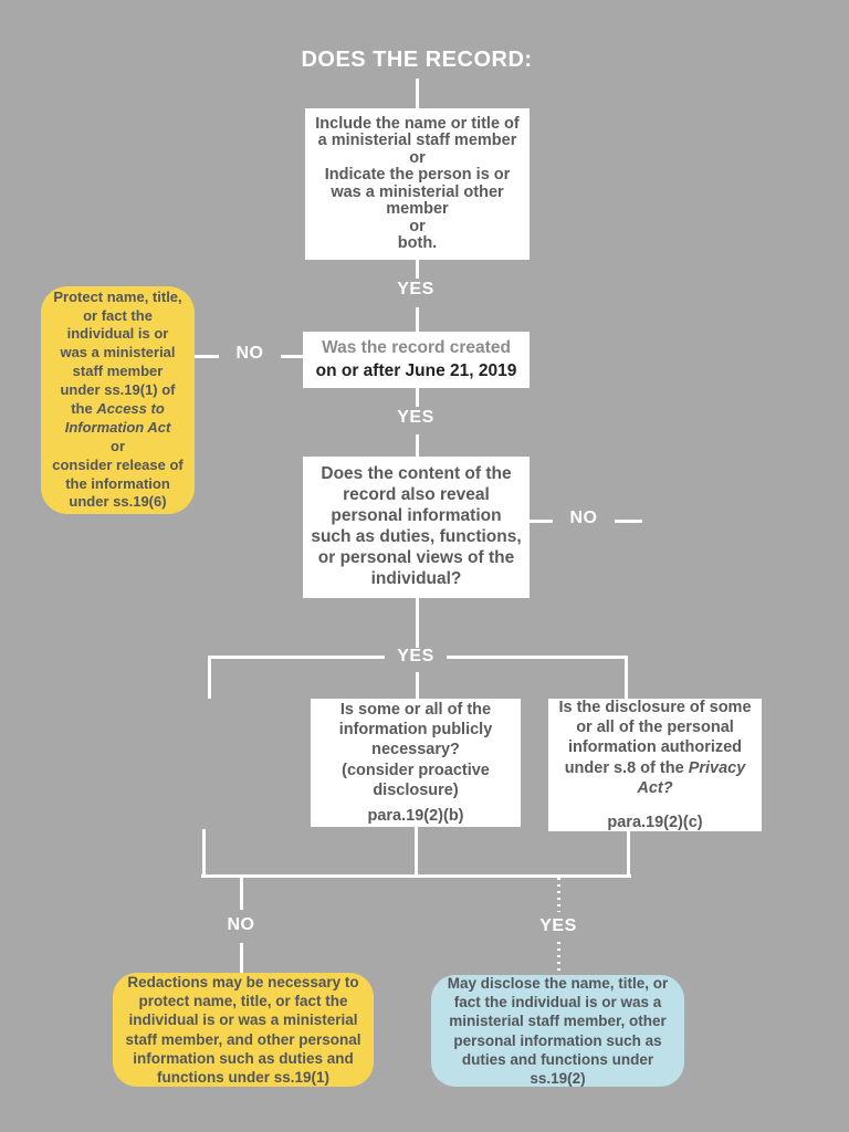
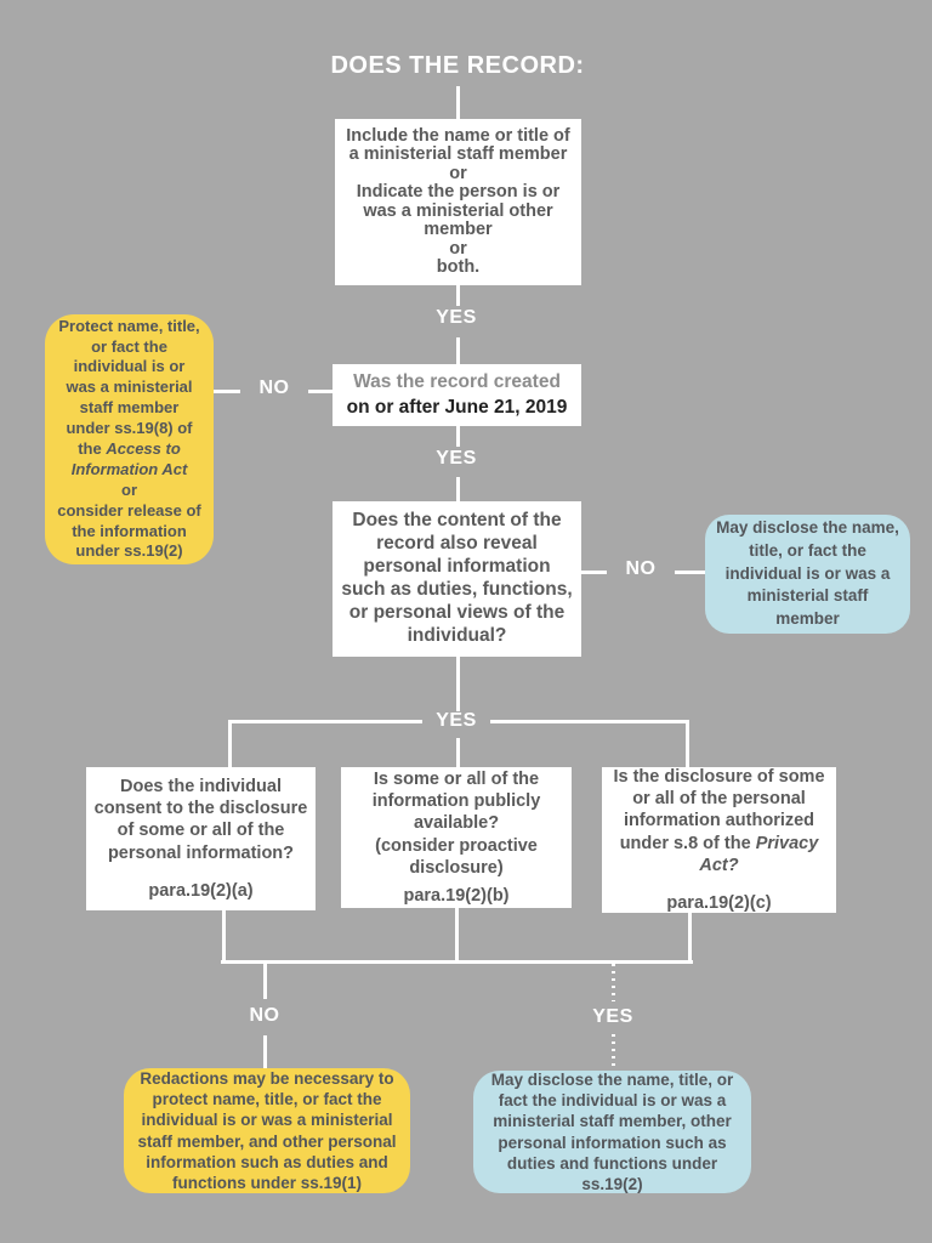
  DOES THE RECORD:
  Include the name or title of a ministerial staff member
  or
  Indicate the person is or was a ministerial other member
  or
  both.
  YES
  NO
  Was the record created
  on or after June 21, 2019
- Protect name, title, or fact the individual is or was a ministerial staff member under ss.19(1) of the Access to Information Act
+ Protect name, title, or fact the individual is or was a ministerial staff member under ss.19(8) of the Access to Information Act
  or
- consider release of the information under ss.19(6)
+ consider release of the information under ss.19(2)
  YES
  Does the content of the record also reveal personal information such as duties, functions, or personal views of the individual?
  NO
+ May disclose the name, title, or fact the individual is or was a ministerial staff member
  YES
+ Does the individual consent to the disclosure of some or all of the personal information?
+ para.19(2)(a)
- Is some or all of the information publicly necessary?
+ Is some or all of the information publicly available?
  (consider proactive disclosure)
  para.19(2)(b)
  Is the disclosure of some or all of the personal information authorized under s.8 of the Privacy Act?
  para.19(2)(c)
  NO
  YES
  Redactions may be necessary to protect name, title, or fact the individual is or was a ministerial staff member, and other personal information such as duties and functions under ss.19(1)
  May disclose the name, title, or fact the individual is or was a ministerial staff member, other personal information such as duties and functions under ss.19(2)
